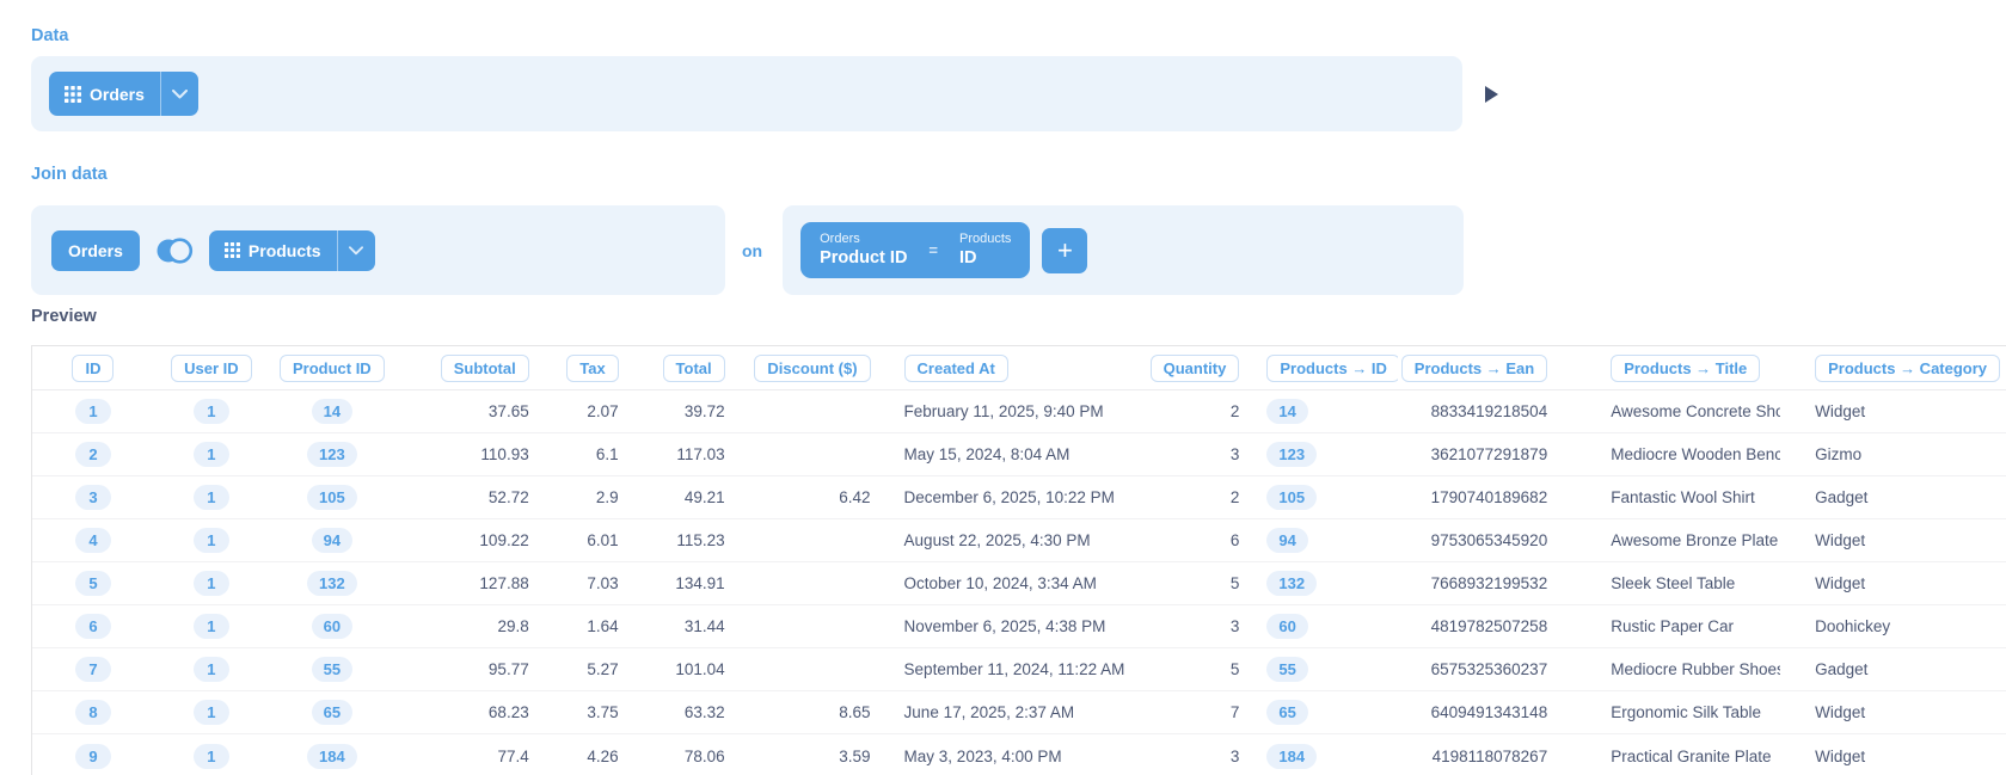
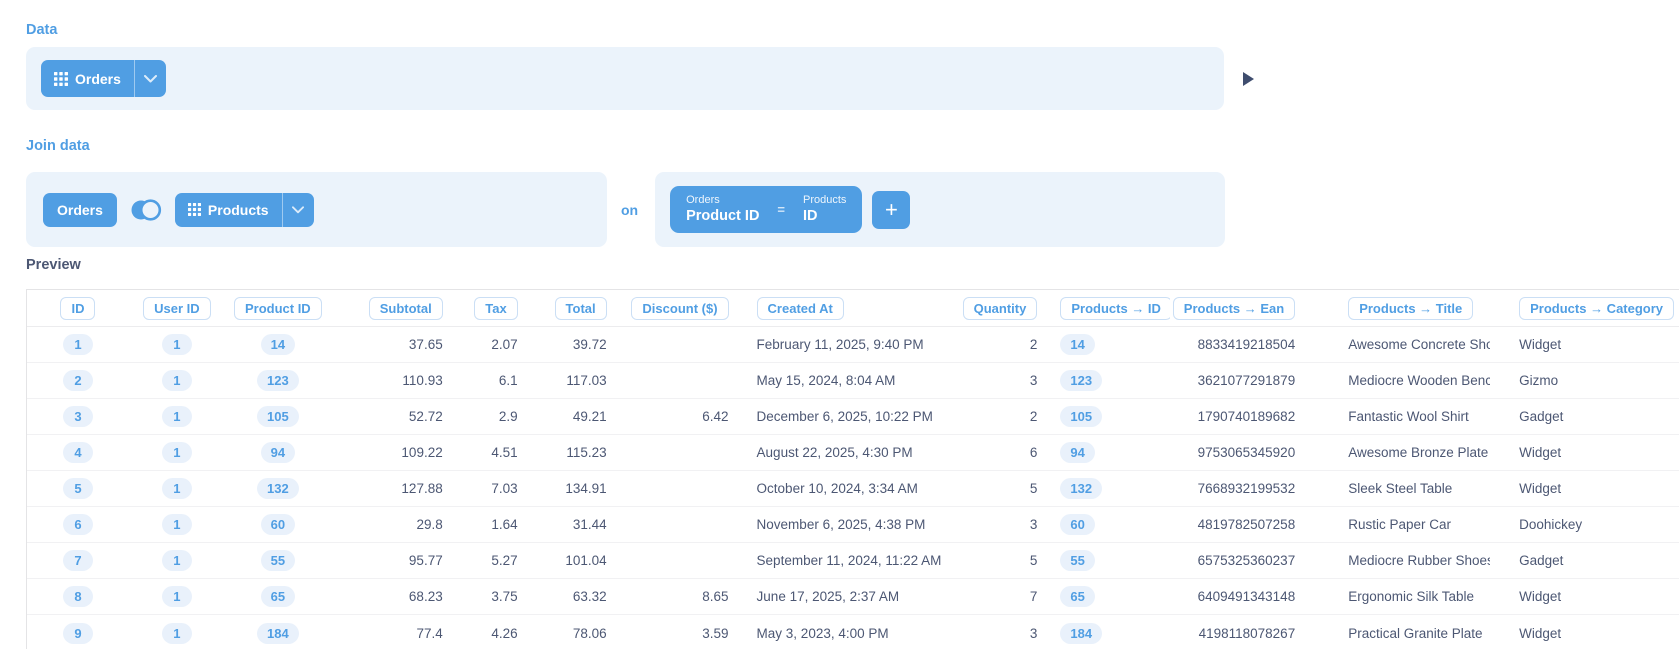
  Data
  Orders
  Join data
  Orders
  Products
  on
  Orders
  Product ID
  =
  Products
  ID
  +
  Preview
  ID
  User ID
  Product ID
  Subtotal
  Tax
  Total
  Discount ($)
  Created At
  Quantity
  Products → ID
  Products → Ean
  Products → Title
  Products → Category
  1
  1
  14
  37.65
  2.07
  39.72
  February 11, 2025, 9:40 PM
  2
  14
  8833419218504
  Awesome Concrete Sho
  Widget
  2
  1
  123
  110.93
  6.1
  117.03
  May 15, 2024, 8:04 AM
  3
  123
  3621077291879
  Mediocre Wooden Benc
  Gizmo
  3
  1
  105
  52.72
  2.9
  49.21
  6.42
  December 6, 2025, 10:22 PM
  2
  105
  1790740189682
  Fantastic Wool Shirt
  Gadget
  4
  1
  94
  109.22
- 6.01
+ 4.51
  115.23
  August 22, 2025, 4:30 PM
  6
  94
  9753065345920
  Awesome Bronze Plate
  Widget
  5
  1
  132
  127.88
  7.03
  134.91
  October 10, 2024, 3:34 AM
  5
  132
  7668932199532
  Sleek Steel Table
  Widget
  6
  1
  60
  29.8
  1.64
  31.44
  November 6, 2025, 4:38 PM
  3
  60
  4819782507258
  Rustic Paper Car
  Doohickey
  7
  1
  55
  95.77
  5.27
  101.04
  September 11, 2024, 11:22 AM
  5
  55
  6575325360237
  Mediocre Rubber Shoe
  Gadget
  8
  1
  65
  68.23
  3.75
  63.32
  8.65
  June 17, 2025, 2:37 AM
  7
  65
  6409491343148
  Ergonomic Silk Table
  Widget
  9
  1
  184
  77.4
  4.26
  78.06
  3.59
  May 3, 2023, 4:00 PM
  3
  184
  4198118078267
  Practical Granite Plate
  Widget
